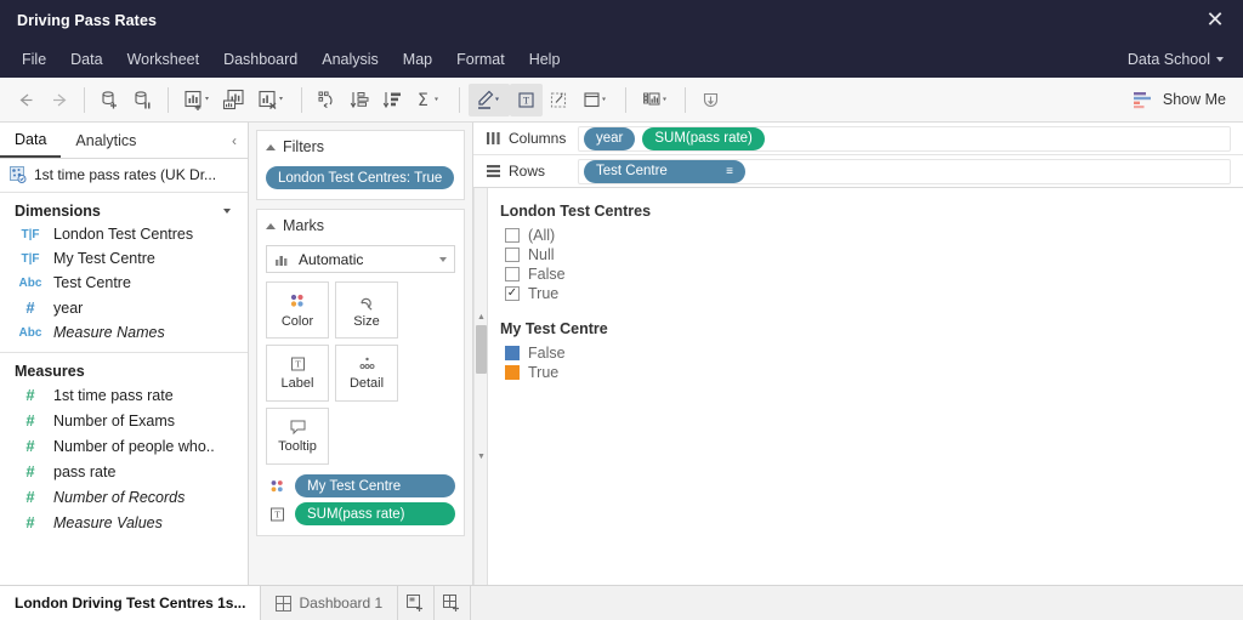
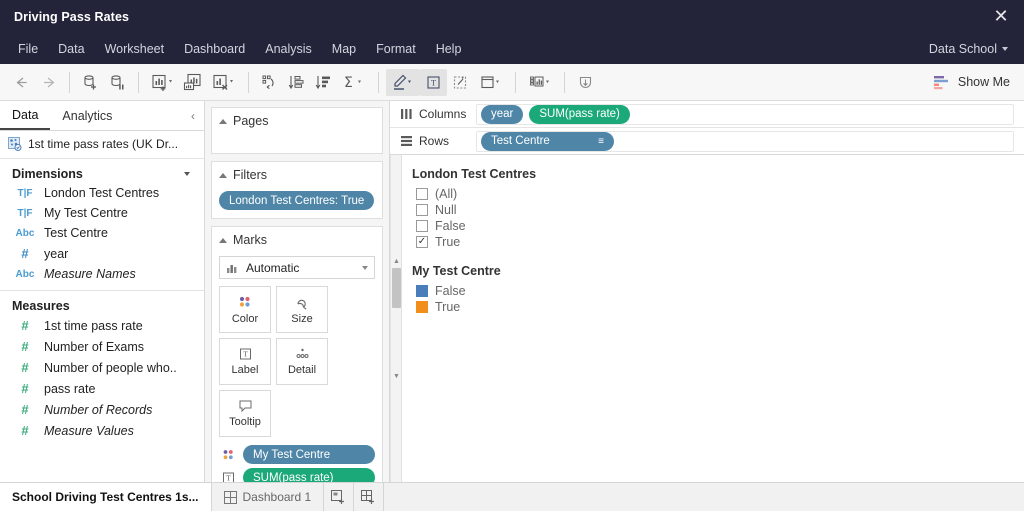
  Driving Pass Rates
  ✕
  File
  Data
  Worksheet
  Dashboard
  Analysis
  Map
  Format
  Help
  Data School
  Σ
  T
  Show Me
  Data
  Analytics
  ‹
  1st time pass rates (UK Dr...
  Dimensions
  T|F
  London Test Centres
  T|F
  My Test Centre
  Abc
  Test Centre
  #
  year
  Abc
  Measure Names
  Measures
  #
  1st time pass rate
  #
  Number of Exams
  #
  Number of people who..
  #
  pass rate
  #
  Number of Records
  #
  Measure Values
+ Pages
  Filters
  London Test Centres: True
  Marks
  Automatic
  Color
  Size
  T
  Label
  Detail
  Tooltip
  My Test Centre
  T
  SUM(pass rate)
  Columns
  year
  SUM(pass rate)
  Rows
  Test Centre
  ≡
  London Test Centres
  (All)
  Null
  False
  ✓
  True
  My Test Centre
  False
  True
- London Driving Test Centres 1s...
+ School Driving Test Centres 1s...
  Dashboard 1
